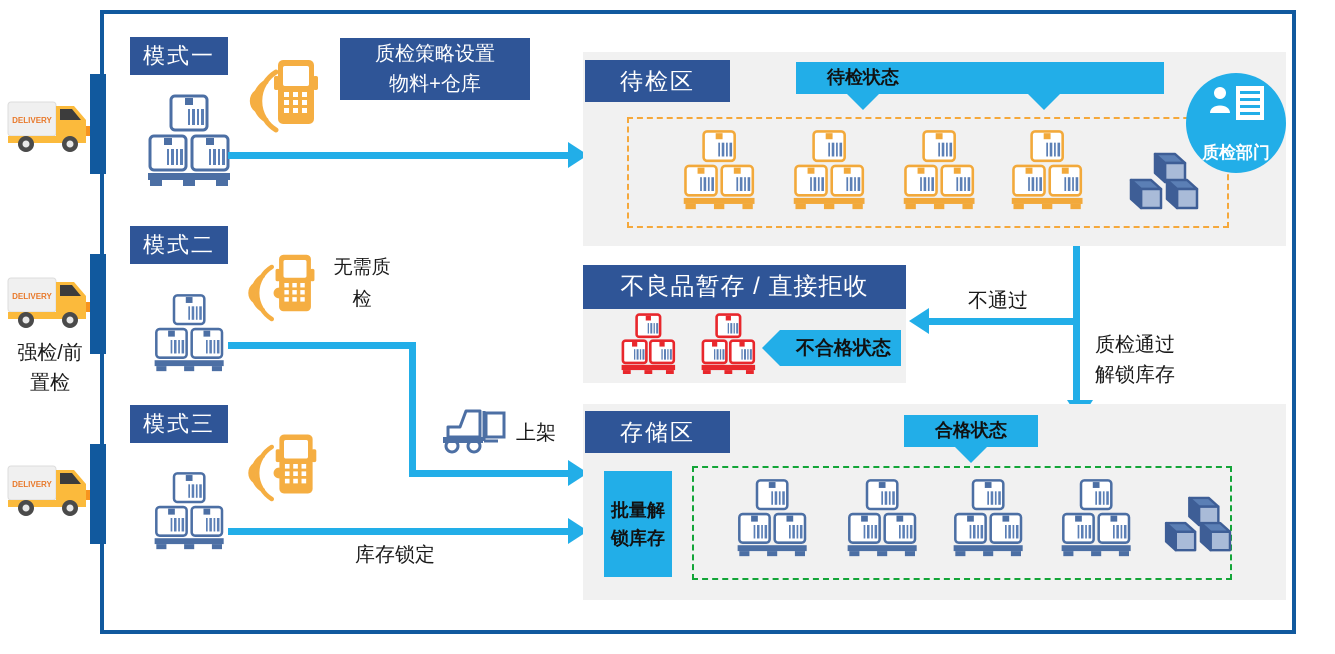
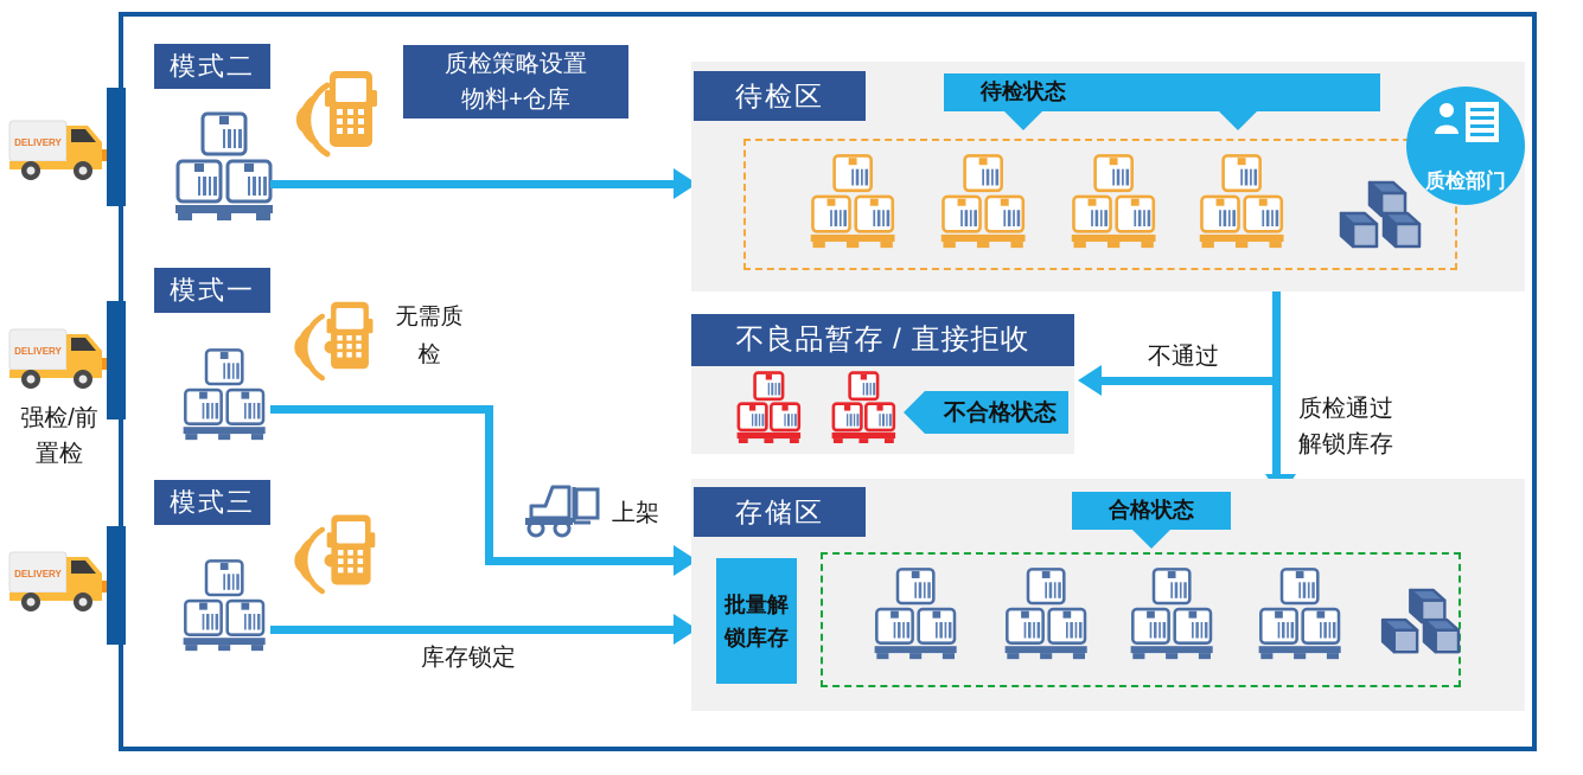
  DELIVERY
  DELIVERY
  强检/前
  置检
  DELIVERY
- 模式一
+ 模式二
  质检策略设置
  物料+仓库
- 模式二
+ 模式一
  无需质
  检
  上架
  模式三
  库存锁定
  待检区
  待检状态
  质检部门
  不良品暂存 / 直接拒收
  不合格状态
  不通过
  质检通过
  解锁库存
  存储区
  合格状态
  批量解
  锁库存
